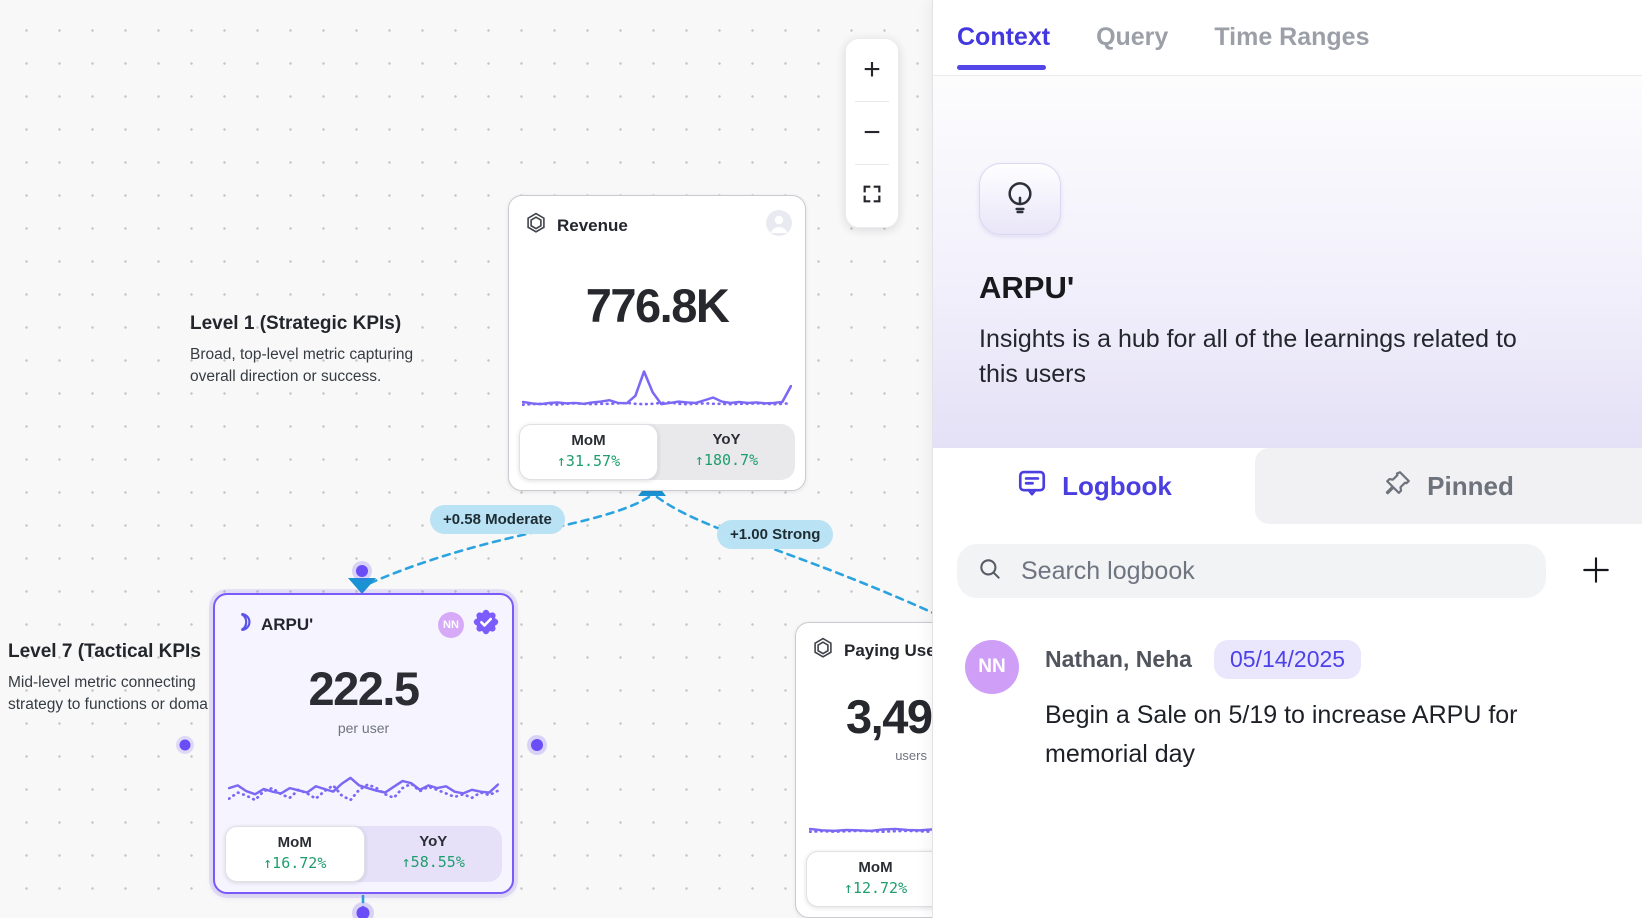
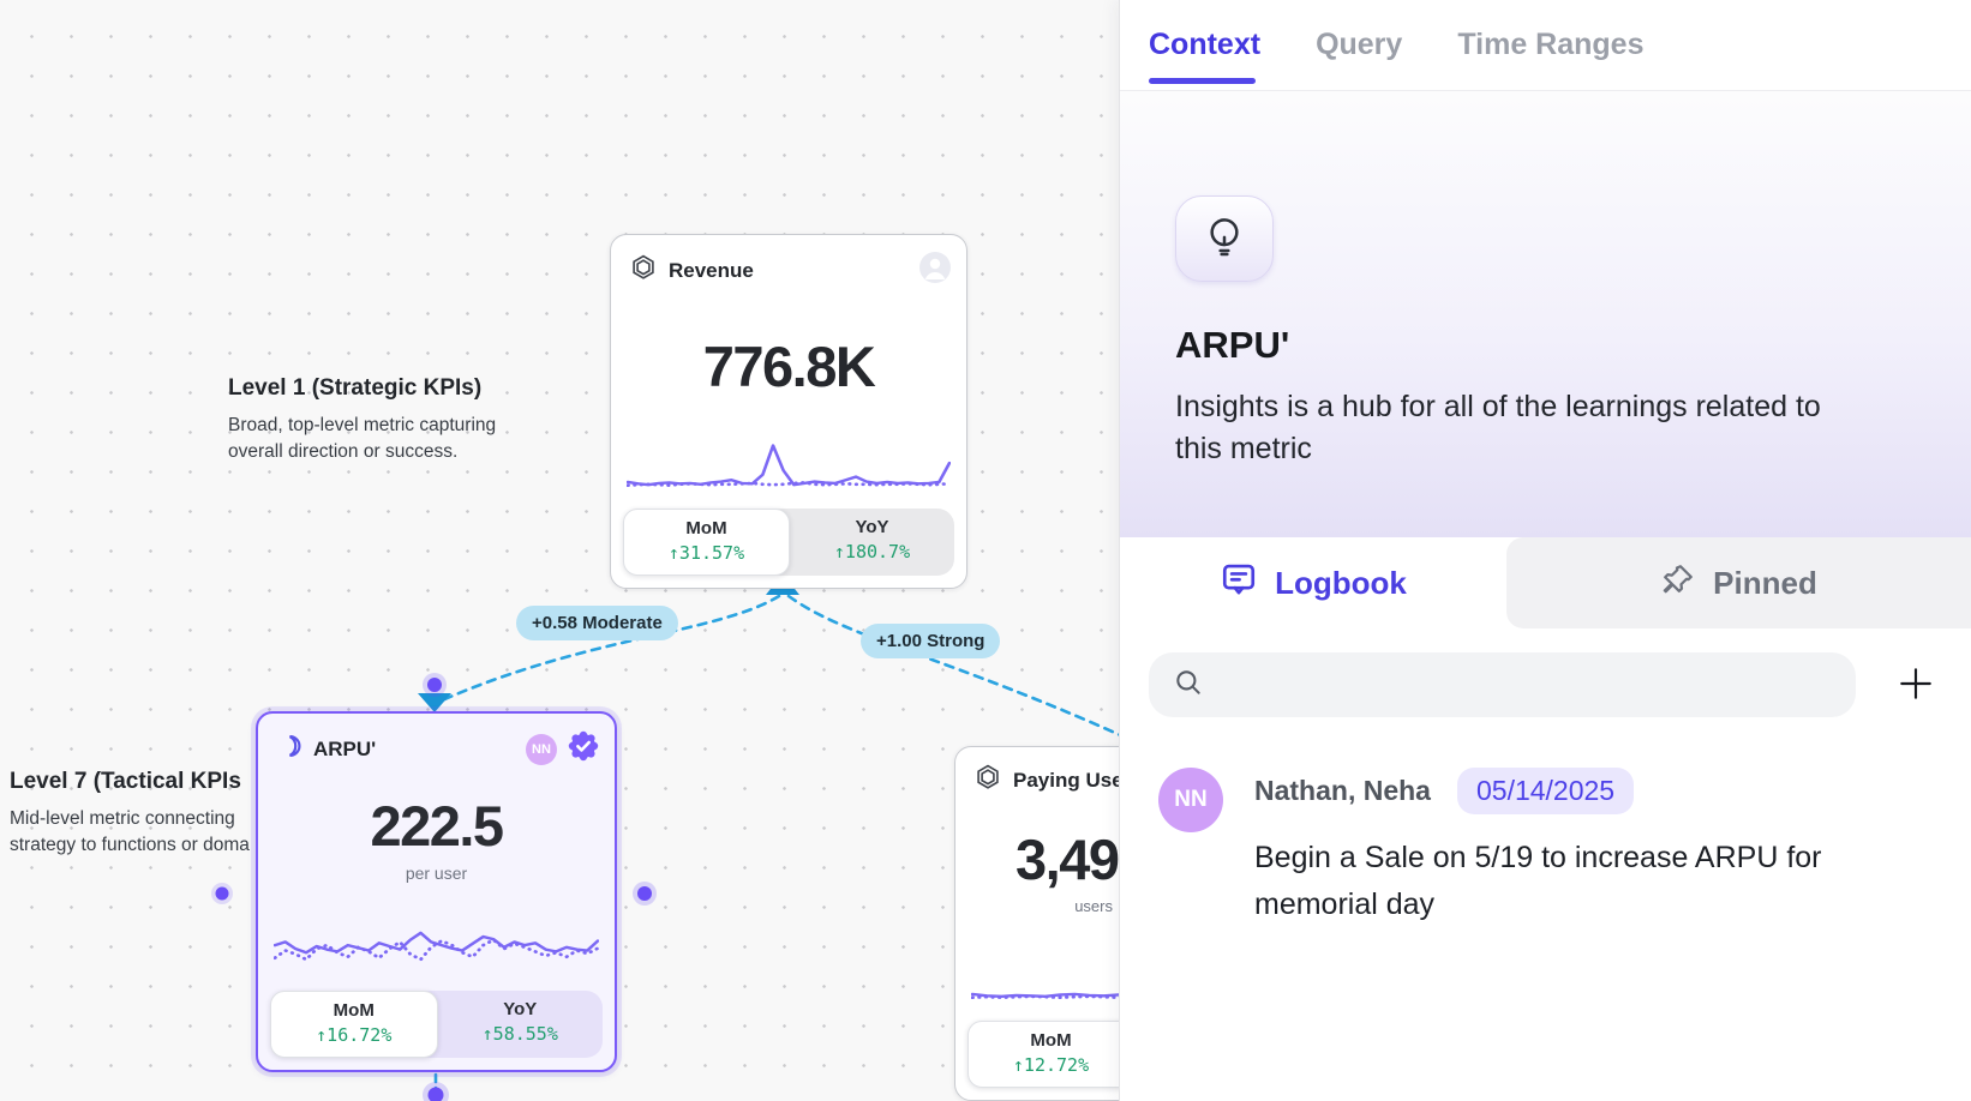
  Level 1 (Strategic KPIs)
  Broad, top-level metric capturing overall direction or success.
  Level 7 (Tactical KPIs
  Mid-level metric connecting strategy to functions or doma
  +0.58 Moderate
  +1.00 Strong
  Revenue
  776.8K
  MoM
  ↑31.57%
  YoY
  ↑180.7%
  ARPU'
  NN
  222.5
  per user
  MoM
  ↑16.72%
  YoY
  ↑58.55%
  Paying Use
  3,49
  users
  MoM
  ↑12.72%
- +
- −
  Context
  Query
  Time Ranges
  ARPU'
- Insights is a hub for all of the learnings related to this users
+ Insights is a hub for all of the learnings related to this metric
  Logbook
  Pinned
- Search logbook
  NN
  Nathan, Neha
  05/14/2025
  Begin a Sale on 5/19 to increase ARPU for memorial day
